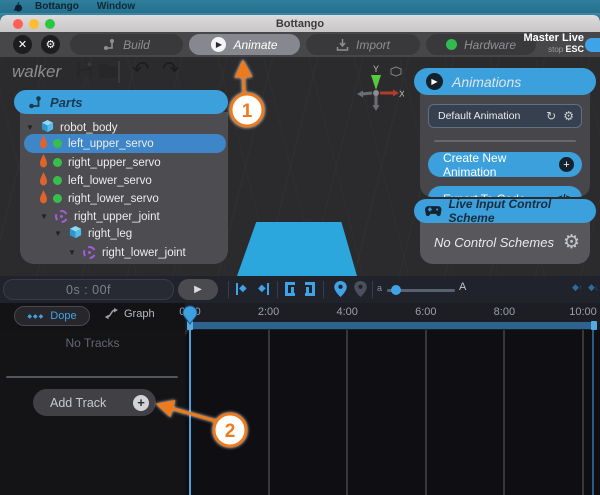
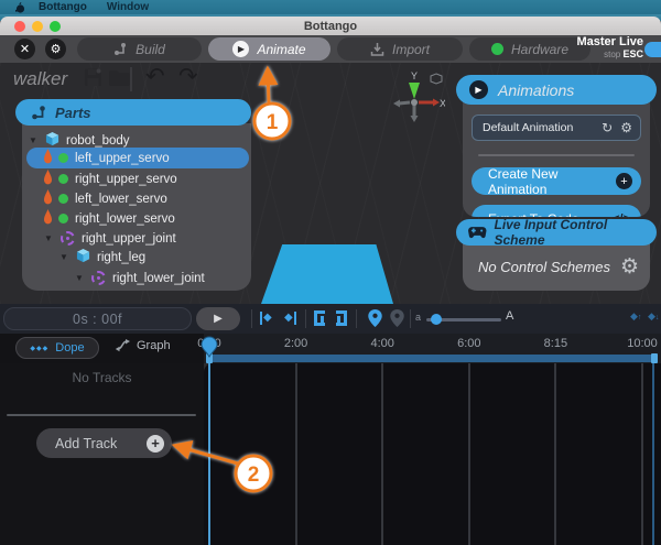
  Bottango
  Window
  Bottango
  ✕
  ⚙
  Build
  ▶
  Animate
  Import
  Hardware
  Master Live
  stop ESC
  Y
  X
  walker
  Parts
  ▼
  robot_body
  left_upper_servo
  right_upper_servo
  left_lower_servo
  right_lower_servo
  ▼
  right_upper_joint
  ▼
  right_leg
  ▼
  right_lower_joint
  ▶
  Animations
  Default Animation
  ↻
  ⚙
  Create New Animation
  +
  Live Input Control Scheme
  No Control Schemes
  ⚙
  0s : 00f
  ▶
  ◆
  ◆
  a
  A
  Dope
  Graph
  2:00
  4:00
  6:00
- 8:00
+ 8:15
  10:00
  No Tracks
  Add Track
  +
  1
  2
